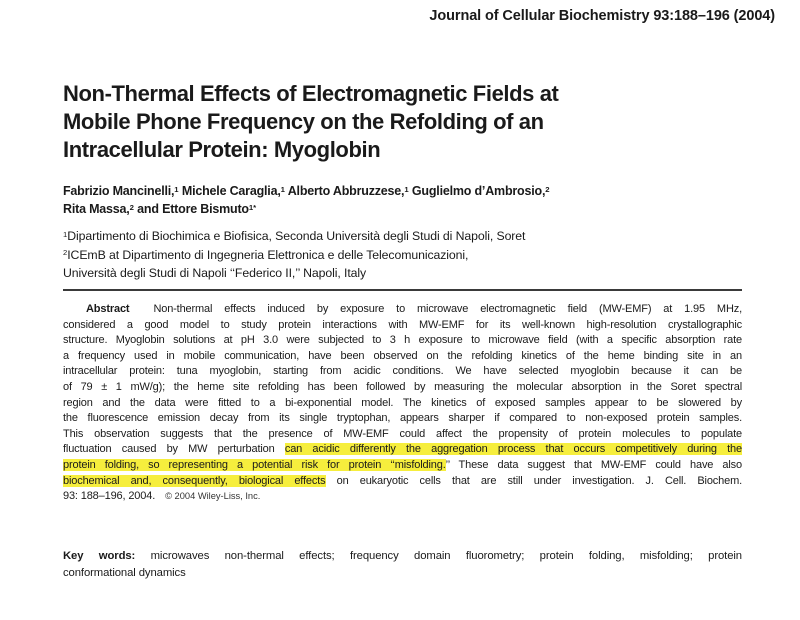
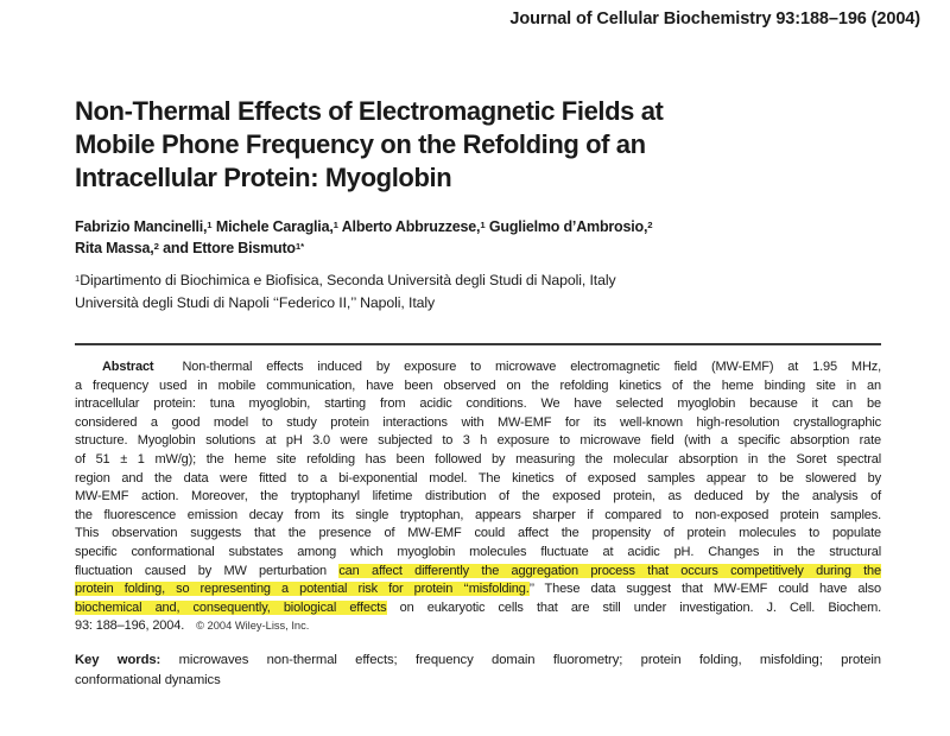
  Journal of Cellular Biochemistry 93:188–196 (2004)
  Non-Thermal Effects of Electromagnetic Fields at
  Mobile Phone Frequency on the Refolding of an
  Intracellular Protein: Myoglobin
  Fabrizio Mancinelli,1 Michele Caraglia,1 Alberto Abbruzzese,1 Guglielmo d’Ambrosio,2
  Rita Massa,2 and Ettore Bismuto1*
- 1Dipartimento di Biochimica e Biofisica, Seconda Università degli Studi di Napoli, Soret
+ 1Dipartimento di Biochimica e Biofisica, Seconda Università degli Studi di Napoli, Italy
- 2ICEmB at Dipartimento di Ingegneria Elettronica e delle Telecomunicazioni,
  Università degli Studi di Napoli ‘‘Federico II,’’ Napoli, Italy
  Abstract Non-thermal effects induced by exposure to microwave electromagnetic field (MW-EMF) at 1.95 MHz,
- considered a good model to study protein interactions with MW-EMF for its well-known high-resolution crystallographic
+ a frequency used in mobile communication, have been observed on the refolding kinetics of the heme binding site in an
- structure. Myoglobin solutions at pH 3.0 were subjected to 3 h exposure to microwave field (with a specific absorption rate
+ intracellular protein: tuna myoglobin, starting from acidic conditions. We have selected myoglobin because it can be
- a frequency used in mobile communication, have been observed on the refolding kinetics of the heme binding site in an
+ considered a good model to study protein interactions with MW-EMF for its well-known high-resolution crystallographic
- intracellular protein: tuna myoglobin, starting from acidic conditions. We have selected myoglobin because it can be
+ structure. Myoglobin solutions at pH 3.0 were subjected to 3 h exposure to microwave field (with a specific absorption rate
- of 79 ± 1 mW/g); the heme site refolding has been followed by measuring the molecular absorption in the Soret spectral
+ of 51 ± 1 mW/g); the heme site refolding has been followed by measuring the molecular absorption in the Soret spectral
  region and the data were fitted to a bi-exponential model. The kinetics of exposed samples appear to be slowered by
+ MW-EMF action. Moreover, the tryptophanyl lifetime distribution of the exposed protein, as deduced by the analysis of
  the fluorescence emission decay from its single tryptophan, appears sharper if compared to non-exposed protein samples.
  This observation suggests that the presence of MW-EMF could affect the propensity of protein molecules to populate
+ specific conformational substates among which myoglobin molecules fluctuate at acidic pH. Changes in the structural
- fluctuation caused by MW perturbation can acidic differently the aggregation process that occurs competitively during the
+ fluctuation caused by MW perturbation can affect differently the aggregation process that occurs competitively during the
  protein folding, so representing a potential risk for protein ‘‘misfolding.’’ These data suggest that MW-EMF could have also
  biochemical and, consequently, biological effects on eukaryotic cells that are still under investigation. J. Cell. Biochem.
  93: 188–196, 2004. © 2004 Wiley-Liss, Inc.
  Key words: microwaves non-thermal effects; frequency domain fluorometry; protein folding, misfolding; protein
  conformational dynamics
